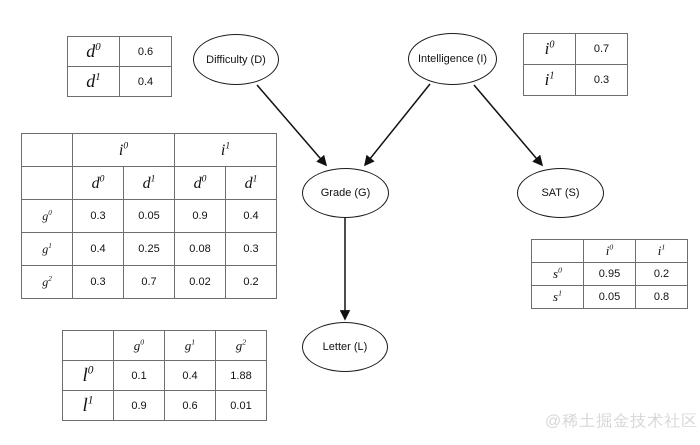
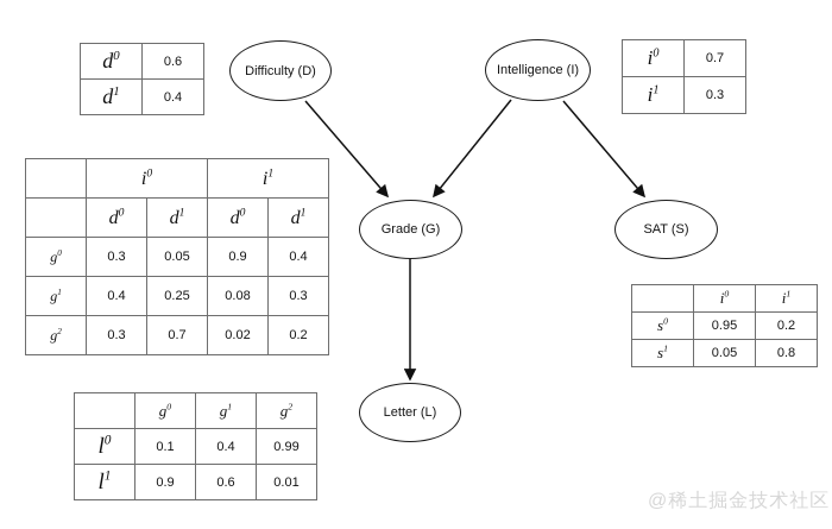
  Difficulty (D)
  Intelligence (I)
  Grade (G)
  SAT (S)
  Letter (L)
  d0	0.6
  d1	0.4
  i0	0.7
  i1	0.3
  	i0	i1
  	d0	d1	d0	d1
  g0	0.3	0.05	0.9	0.4
  g1	0.4	0.25	0.08	0.3
  g2	0.3	0.7	0.02	0.2
  	i0	i1
  s0	0.95	0.2
  s1	0.05	0.8
  	g0	g1	g2
- l0	0.1	0.4	1.88
+ l0	0.1	0.4	0.99
  l1	0.9	0.6	0.01
  @稀土掘金技术社区
